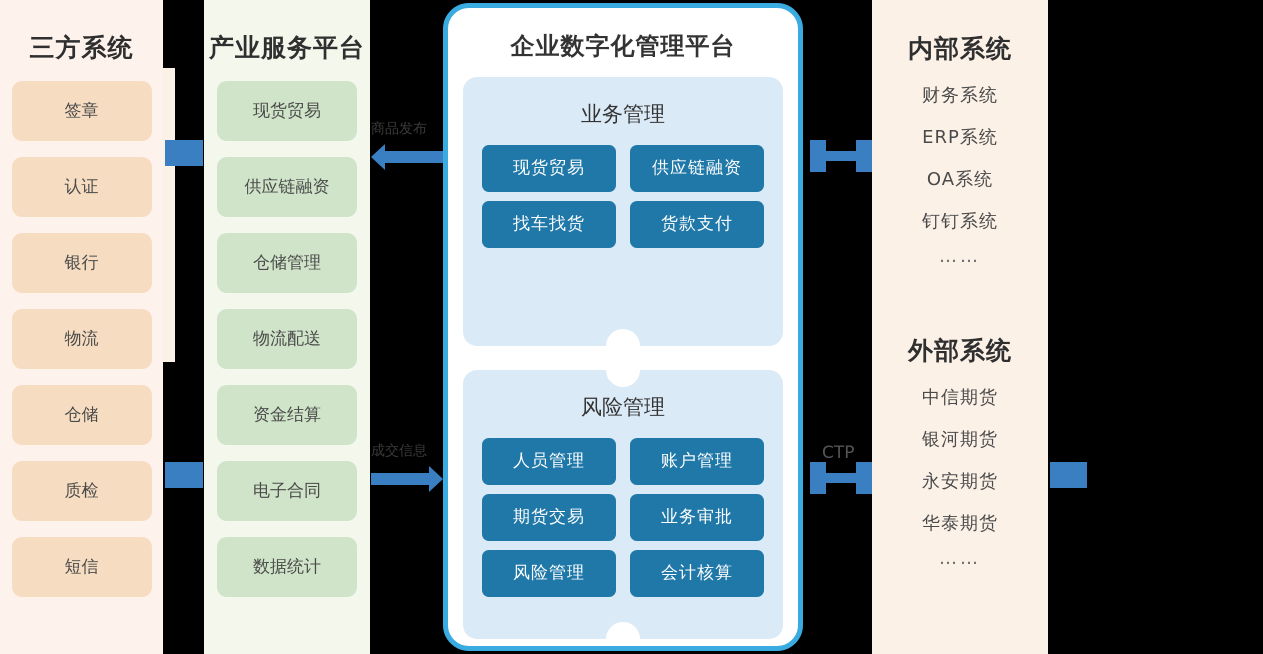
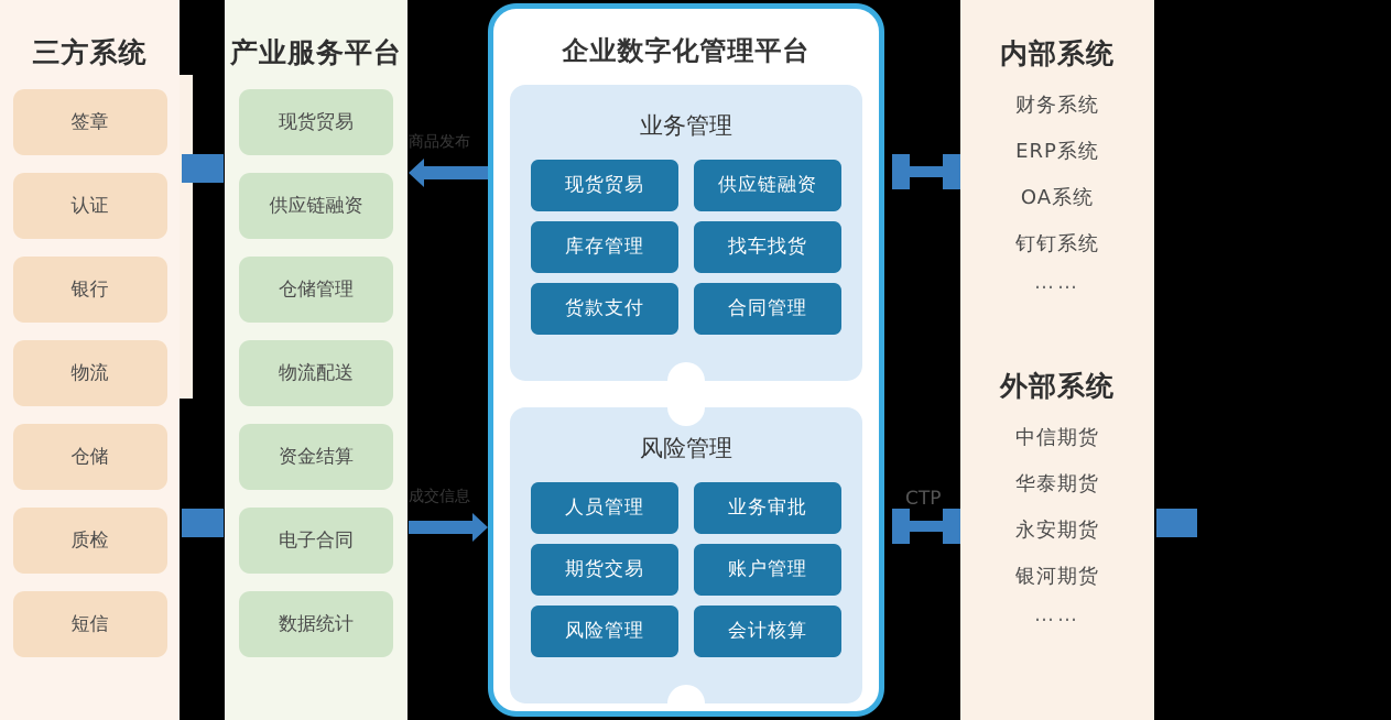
  三方系统
  签章
  认证
  银行
  物流
  仓储
  质检
  短信
  产业服务平台
  现货贸易
  供应链融资
  仓储管理
  物流配送
  资金结算
  电子合同
  数据统计
  企业数字化管理平台
  业务管理
  现货贸易
  供应链融资
+ 库存管理
  找车找货
  货款支付
+ 合同管理
  风险管理
  人员管理
- 账户管理
+ 业务审批
  期货交易
- 业务审批
+ 账户管理
  风险管理
  会计核算
  内部系统
  财务系统
  ERP系统
  OA系统
  钉钉系统
  ……
  外部系统
  中信期货
- 银河期货
+ 华泰期货
  永安期货
- 华泰期货
+ 银河期货
  ……
  商品发布
  成交信息
  CTP
